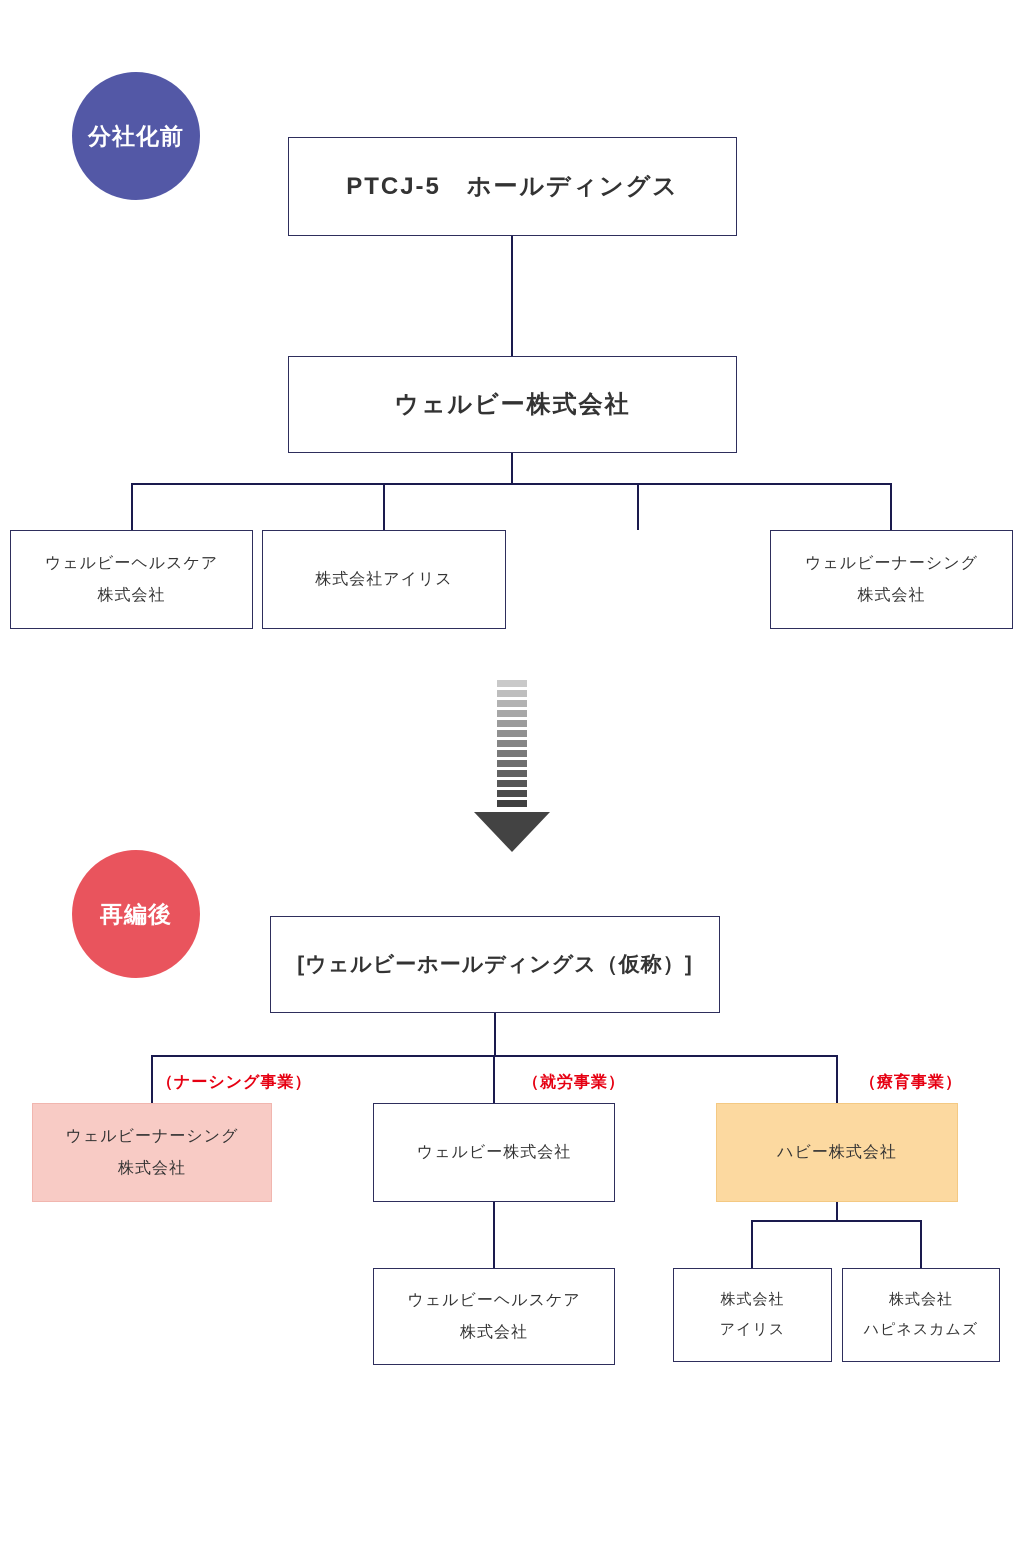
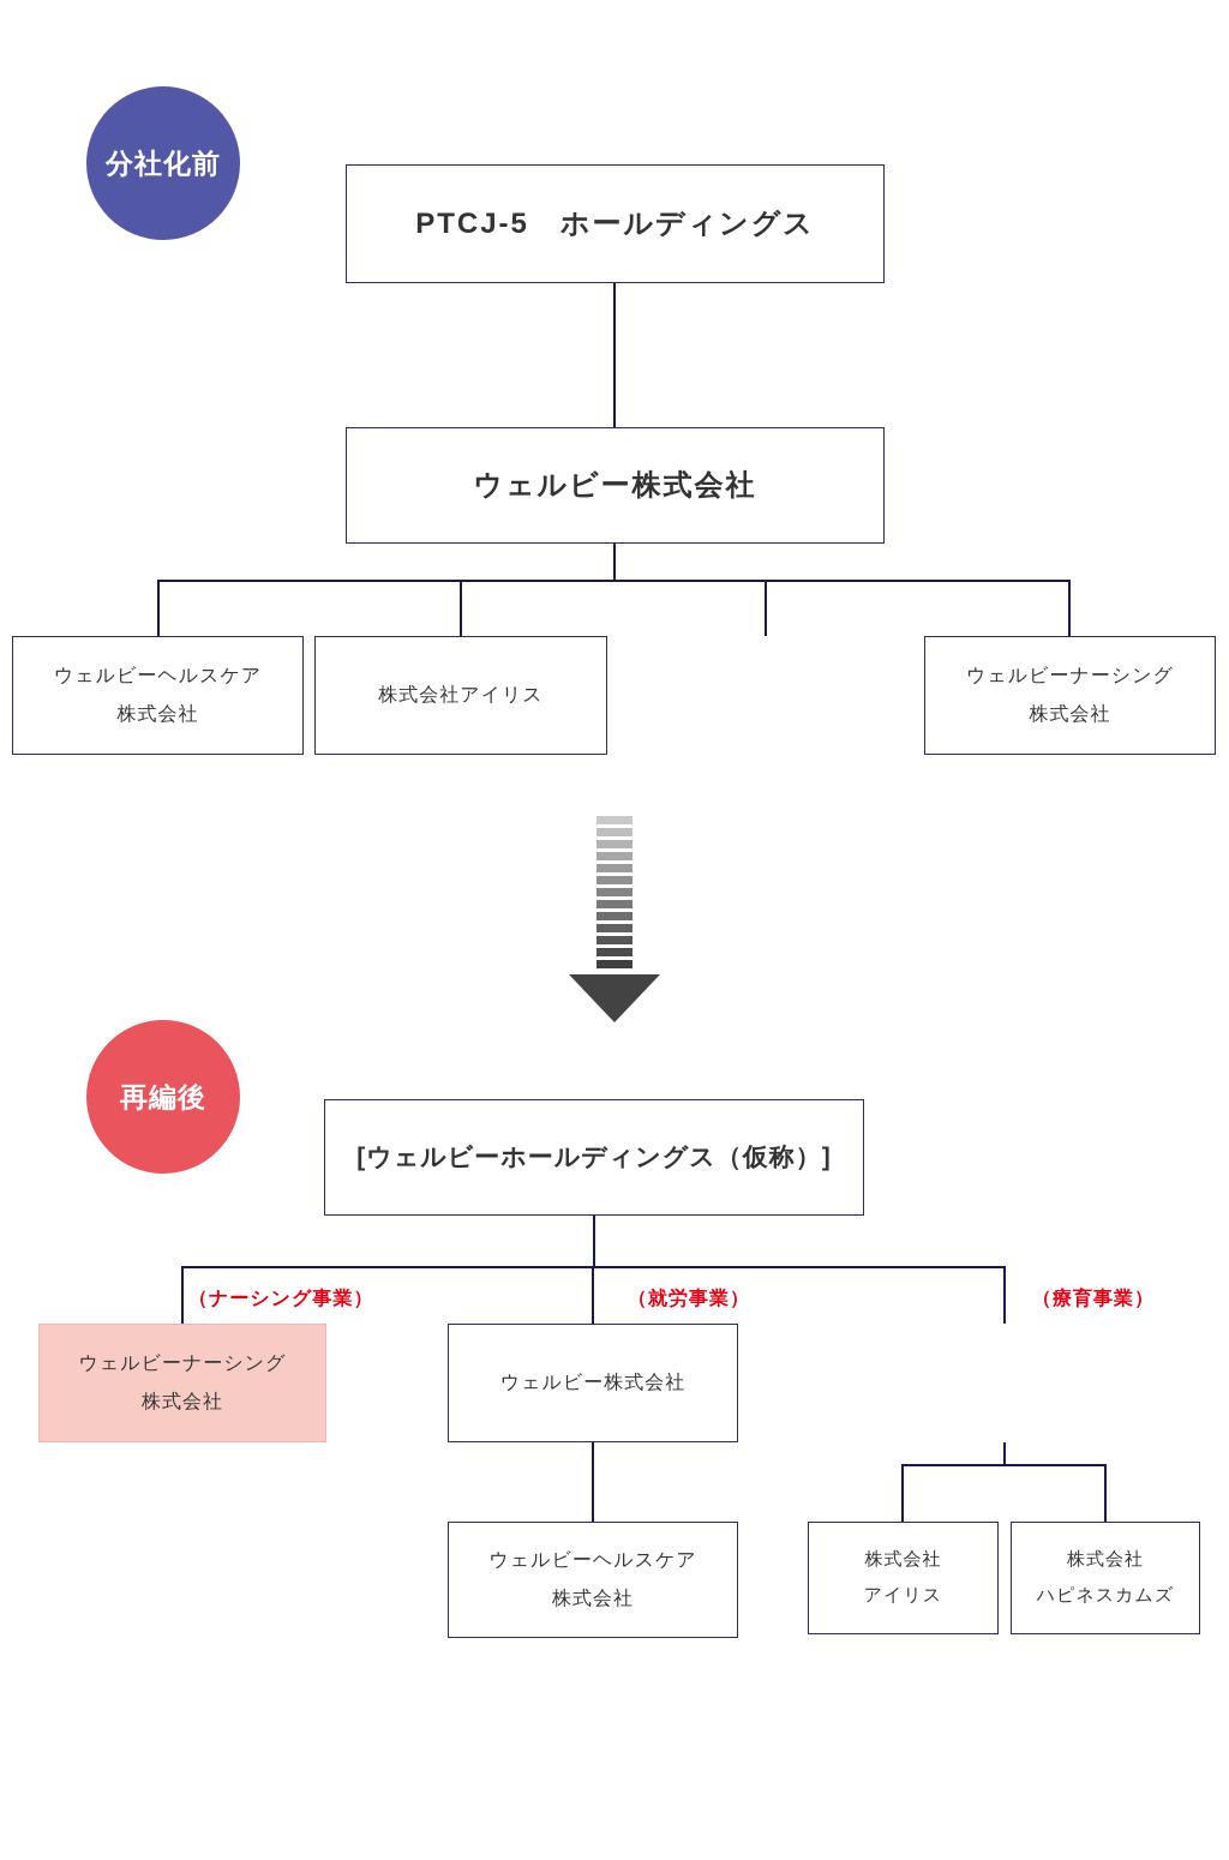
  分社化前
  PTCJ-5 ホールディングス
  ウェルビー株式会社
  ウェルビーヘルスケア
  株式会社
  株式会社アイリス
  ウェルビーナーシング
  株式会社
  再編後
  [ウェルビーホールディングス（仮称）]
  （ナーシング事業）
  （就労事業）
  （療育事業）
  ウェルビーナーシング
  株式会社
  ウェルビー株式会社
- ハビー株式会社
  ウェルビーヘルスケア
  株式会社
  株式会社
  アイリス
  株式会社
  ハピネスカムズ
